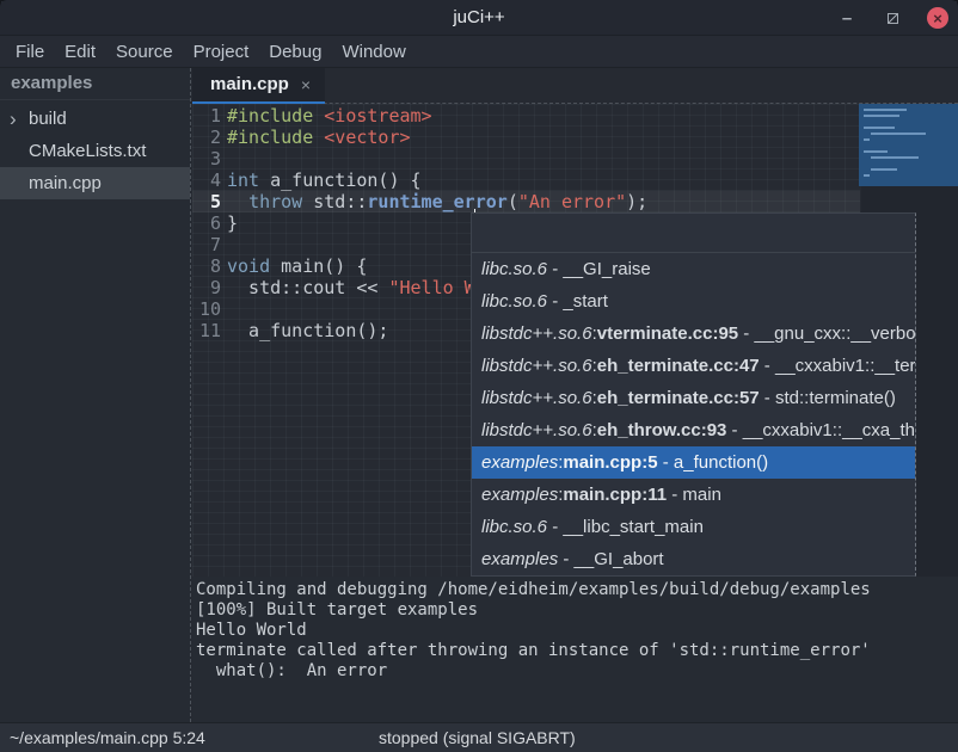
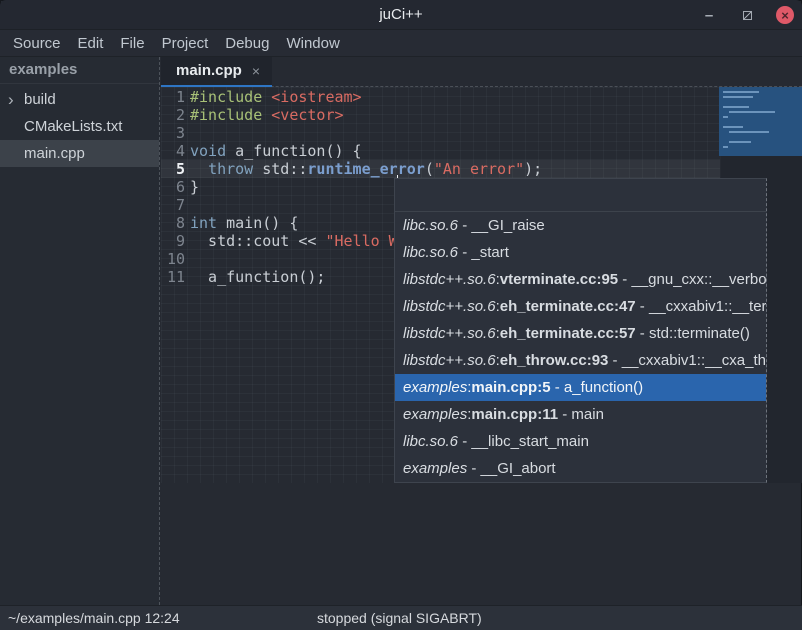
  juCi++
  –
  ×
- File
+ Source
  Edit
- Source
+ File
  Project
  Debug
  Window
  examples
  ›
  build
  CMakeLists.txt
  main.cpp
  main.cpp
  ×
  1 #include <iostream>
  2 #include <vector>
  3
- 4 int a_function() {
+ 4 void a_function() {
  5 throw std::runtime_error("An error");
  6 }
  7
- 8 void main() {
+ 8 int main() {
  9 std::cout << "Hello
  10
  11 a_function();
  libc.so.6 - __GI_raise
  libc.so.6 - _start
  libstdc++.so.6:vterminate.cc:95 - __gnu_cxx::__verbo
  libstdc++.so.6:eh_terminate.cc:47 - __cxxabiv1::__ter
  libstdc++.so.6:eh_terminate.cc:57 - std::terminate()
  libstdc++.so.6:eh_throw.cc:93 - __cxxabiv1::__cxa_th
  examples:main.cpp:5 - a_function()
  examples:main.cpp:11 - main
  libc.so.6 - __libc_start_main
  examples - __GI_abort
- Compiling and debugging /home/eidheim/examples/build/debug/examples
- [100%] Built target examples
- Hello World
- terminate called after throwing an instance of 'std::runtime_error'
- what(): An error
- ~/examples/main.cpp 5:24
+ ~/examples/main.cpp 12:24
  stopped (signal SIGABRT)
